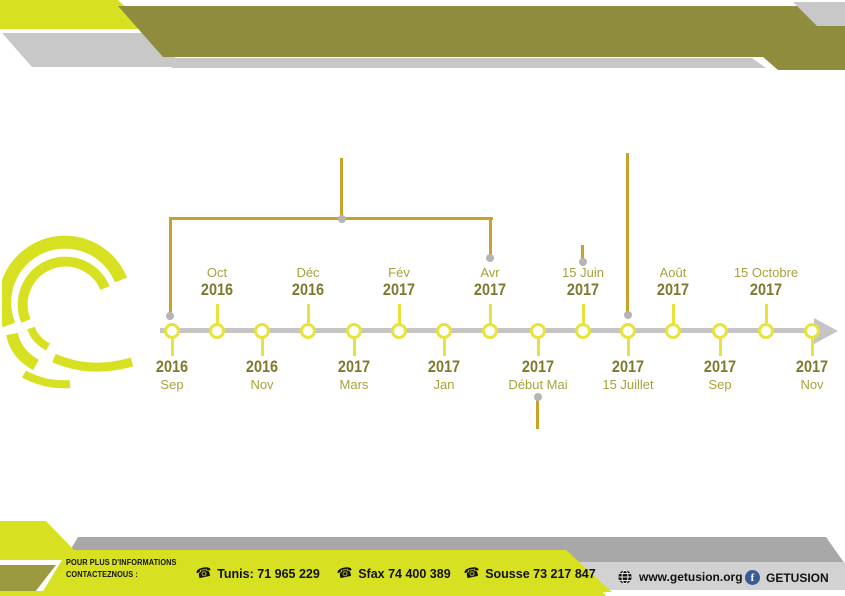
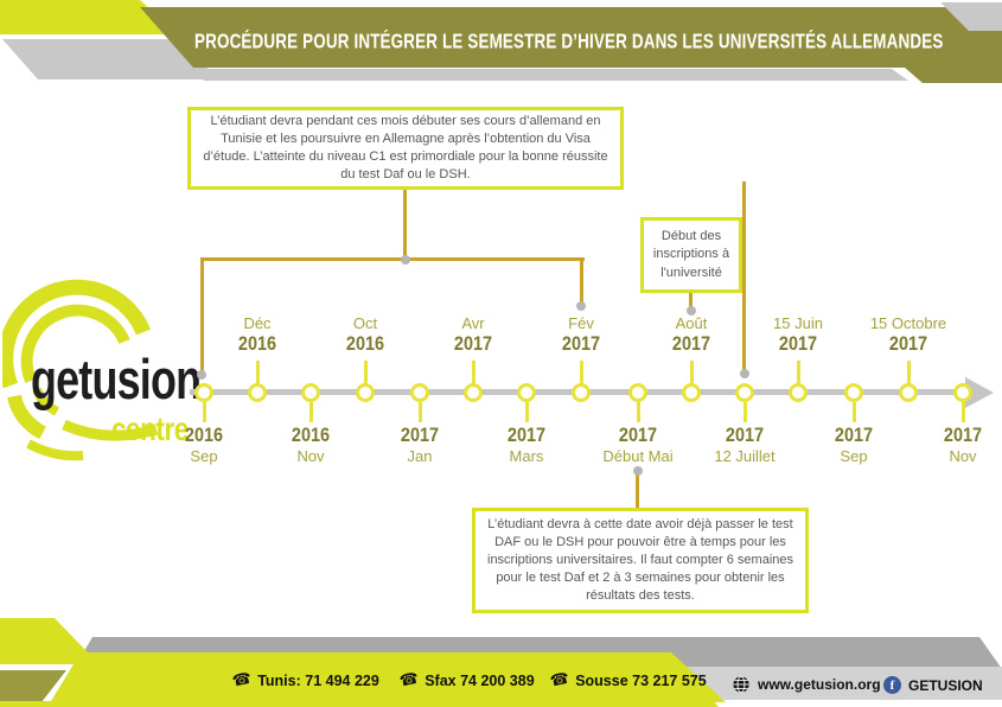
+ PROCÉDURE POUR INTÉGRER LE SEMESTRE D’HIVER DANS LES UNIVERSITÉS ALLEMANDES
+ getusion
+ centre
+ L’étudiant devra pendant ces mois débuter ses cours d’allemand en Tunisie et les poursuivre en Allemagne après l’obtention du Visa d’étude. L’atteinte du niveau C1 est primordiale pour la bonne réussite du test Daf ou le DSH.
+ Début des inscriptions à l'université
+ L’étudiant devra à cette date avoir déjà passer le test DAF ou le DSH pour pouvoir être à temps pour les inscriptions universitaires. Il faut compter 6 semaines pour le test Daf et 2 à 3 semaines pour obtenir les résultats des tests.
  2016
  Sep
- Oct
+ Déc
  2016
  2016
  Nov
- Déc
+ Oct
  2016
  2017
- Mars
+ Jan
- Fév
+ Avr
  2017
  2017
- Jan
+ Mars
- Avr
+ Fév
  2017
  2017
  Début Mai
- 15 Juin
+ Août
  2017
  2017
- 15 Juillet
+ 12 Juillet
- Août
+ 15 Juin
  2017
  2017
  Sep
  15 Octobre
  2017
  2017
  Nov
- POUR PLUS D'INFORMATIONS
- CONTACTEZNOUS :
- Tunis: 71 965 229
+ Tunis: 71 494 229
- Sfax 74 400 389
+ Sfax 74 200 389
- Sousse 73 217 847
+ Sousse 73 217 575
  www.getusion.org
  f
  GETUSION
